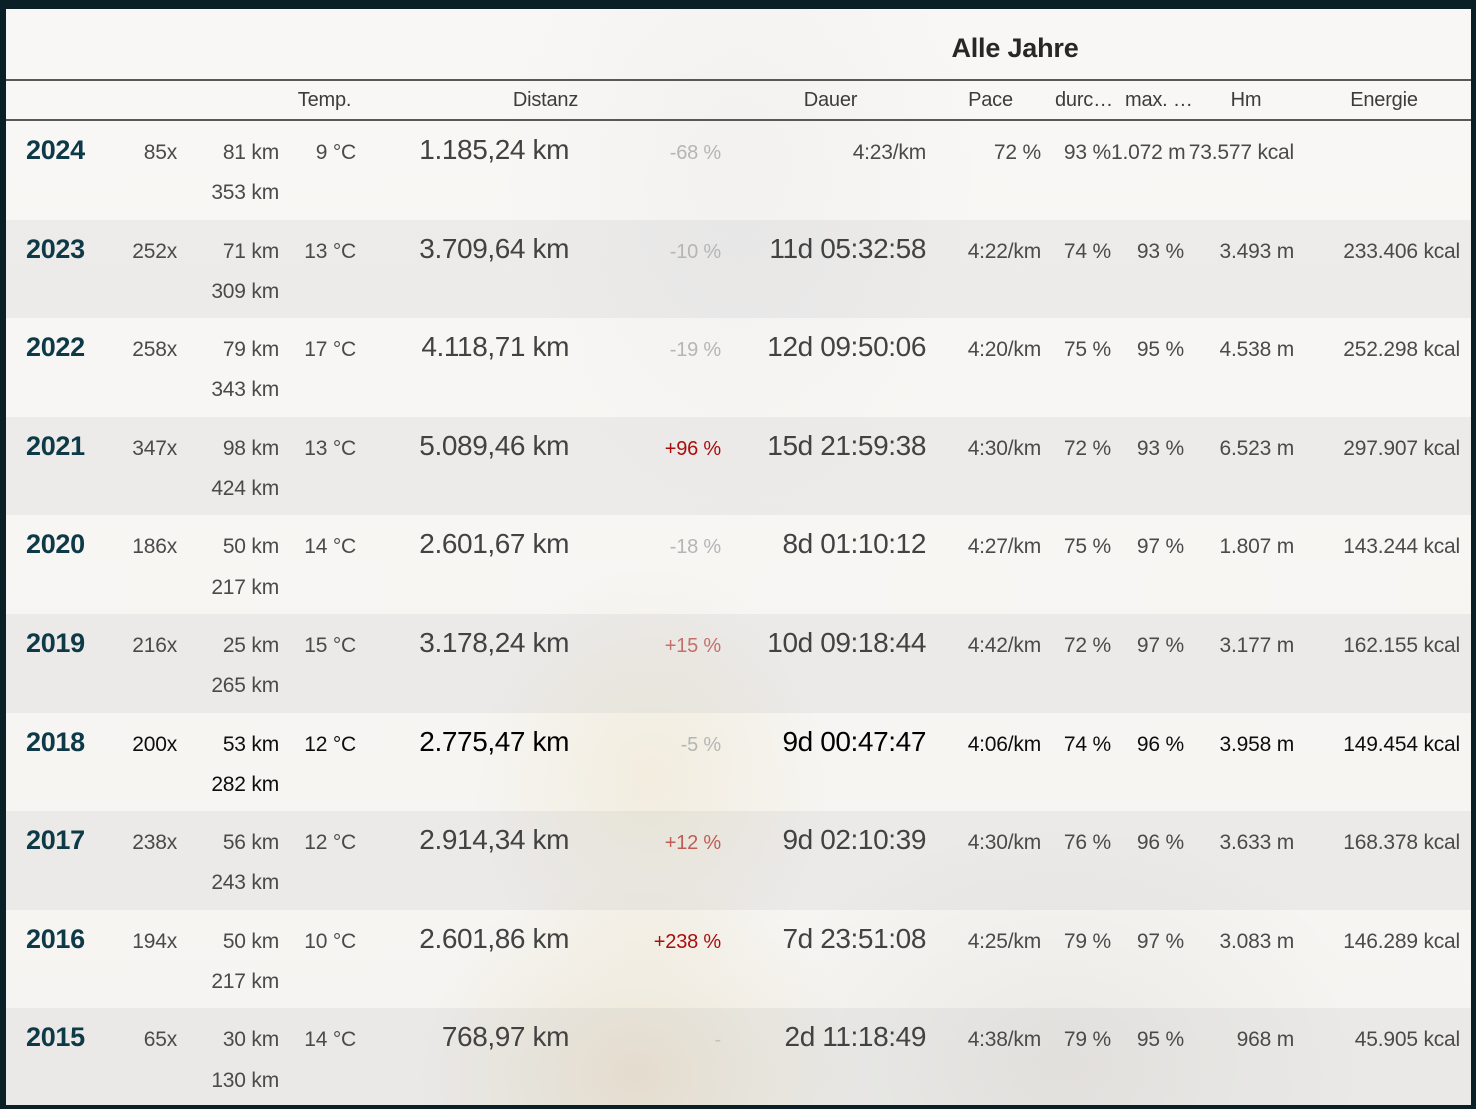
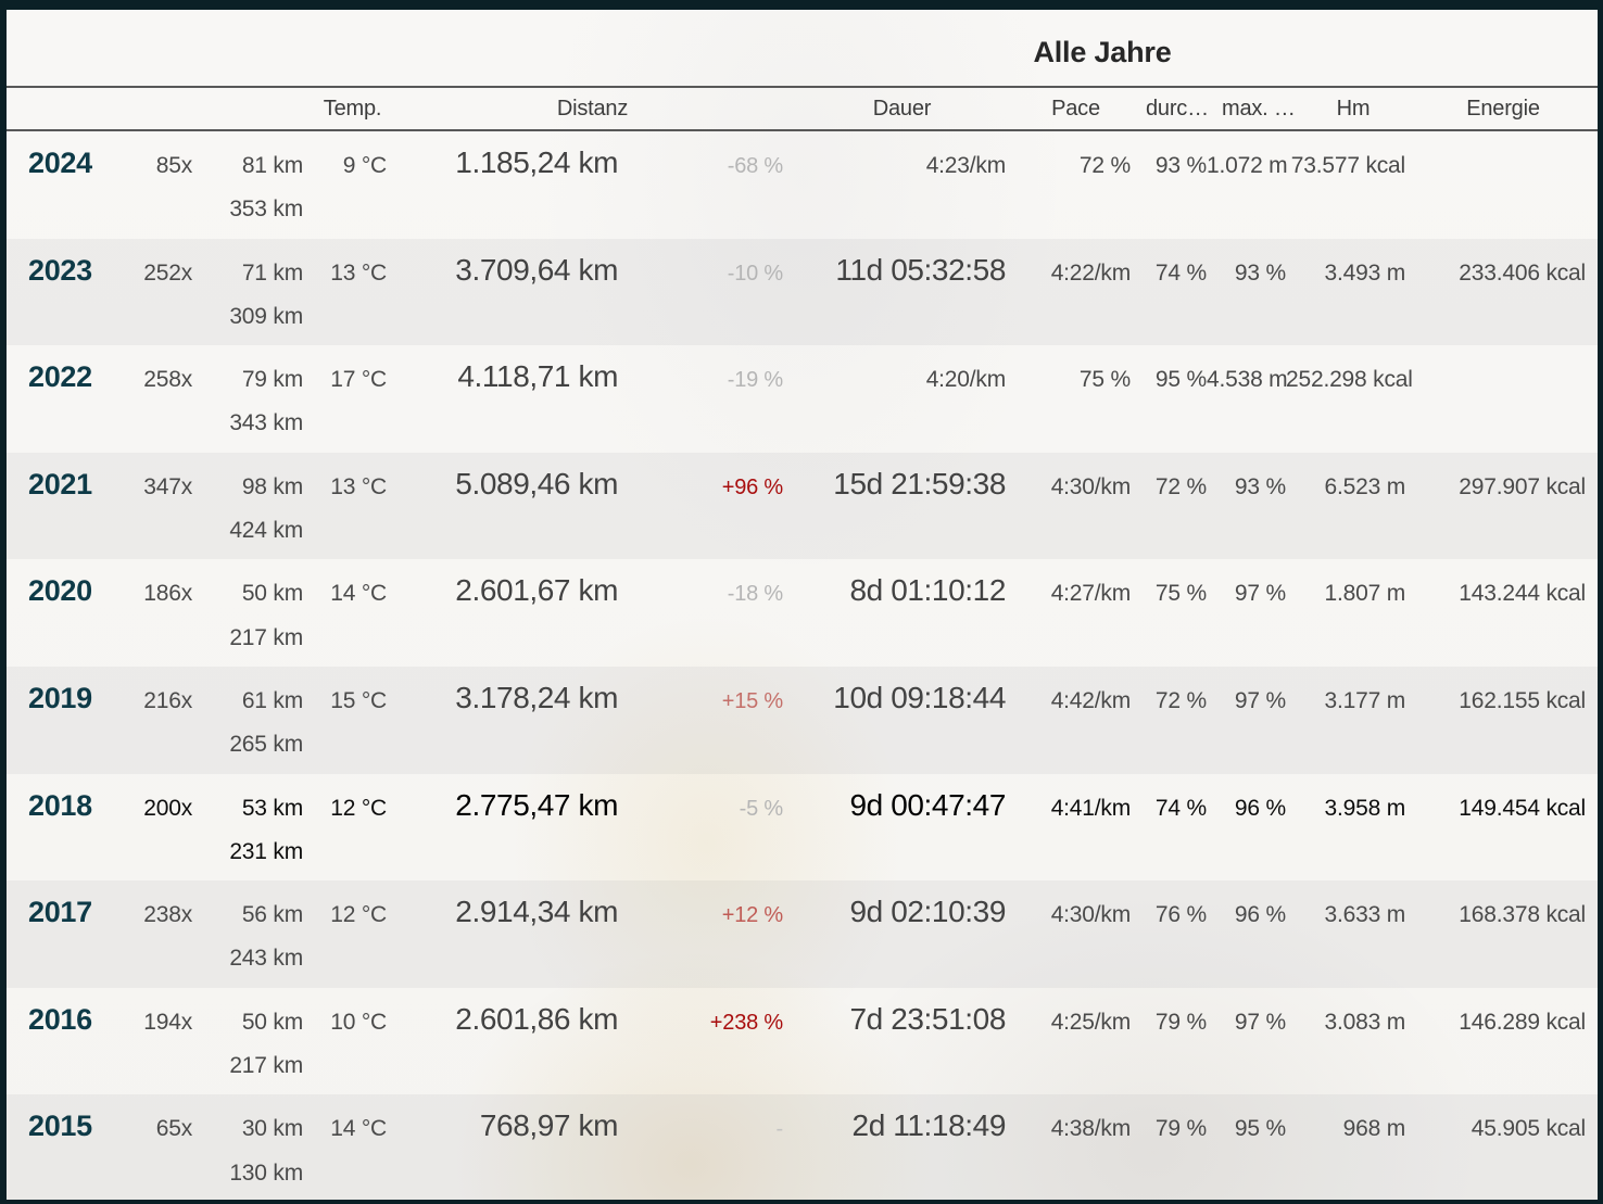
  Alle Jahre
  Temp.
  Distanz
  Dauer
  Pace
  durc…
  max. …
  Hm
  Energie
  2024
  85x
  81 km
  353 km
  9 °C
  1.185,24 km
  -68 %
  4:23/km
  72 %
  93 %
  1.072 m
  73.577 kcal
  2023
  252x
  71 km
  309 km
  13 °C
  3.709,64 km
  -10 %
  11d 05:32:58
  4:22/km
  74 %
  93 %
  3.493 m
  233.406 kcal
  2022
  258x
  79 km
  343 km
  17 °C
  4.118,71 km
  -19 %
- 12d 09:50:06
  4:20/km
  75 %
  95 %
  4.538 m
  252.298 kcal
  2021
  347x
  98 km
  424 km
  13 °C
  5.089,46 km
  +96 %
  15d 21:59:38
  4:30/km
  72 %
  93 %
  6.523 m
  297.907 kcal
  2020
  186x
  50 km
  217 km
  14 °C
  2.601,67 km
  -18 %
  8d 01:10:12
  4:27/km
  75 %
  97 %
  1.807 m
  143.244 kcal
  2019
  216x
- 25 km
+ 61 km
  265 km
  15 °C
  3.178,24 km
  +15 %
  10d 09:18:44
  4:42/km
  72 %
  97 %
  3.177 m
  162.155 kcal
  2018
  200x
  53 km
- 282 km
+ 231 km
  12 °C
  2.775,47 km
  -5 %
  9d 00:47:47
- 4:06/km
+ 4:41/km
  74 %
  96 %
  3.958 m
  149.454 kcal
  2017
  238x
  56 km
  243 km
  12 °C
  2.914,34 km
  +12 %
  9d 02:10:39
  4:30/km
  76 %
  96 %
  3.633 m
  168.378 kcal
  2016
  194x
  50 km
  217 km
  10 °C
  2.601,86 km
  +238 %
  7d 23:51:08
  4:25/km
  79 %
  97 %
  3.083 m
  146.289 kcal
  2015
  65x
  30 km
  130 km
  14 °C
  768,97 km
  -
  2d 11:18:49
  4:38/km
  79 %
  95 %
  968 m
  45.905 kcal
